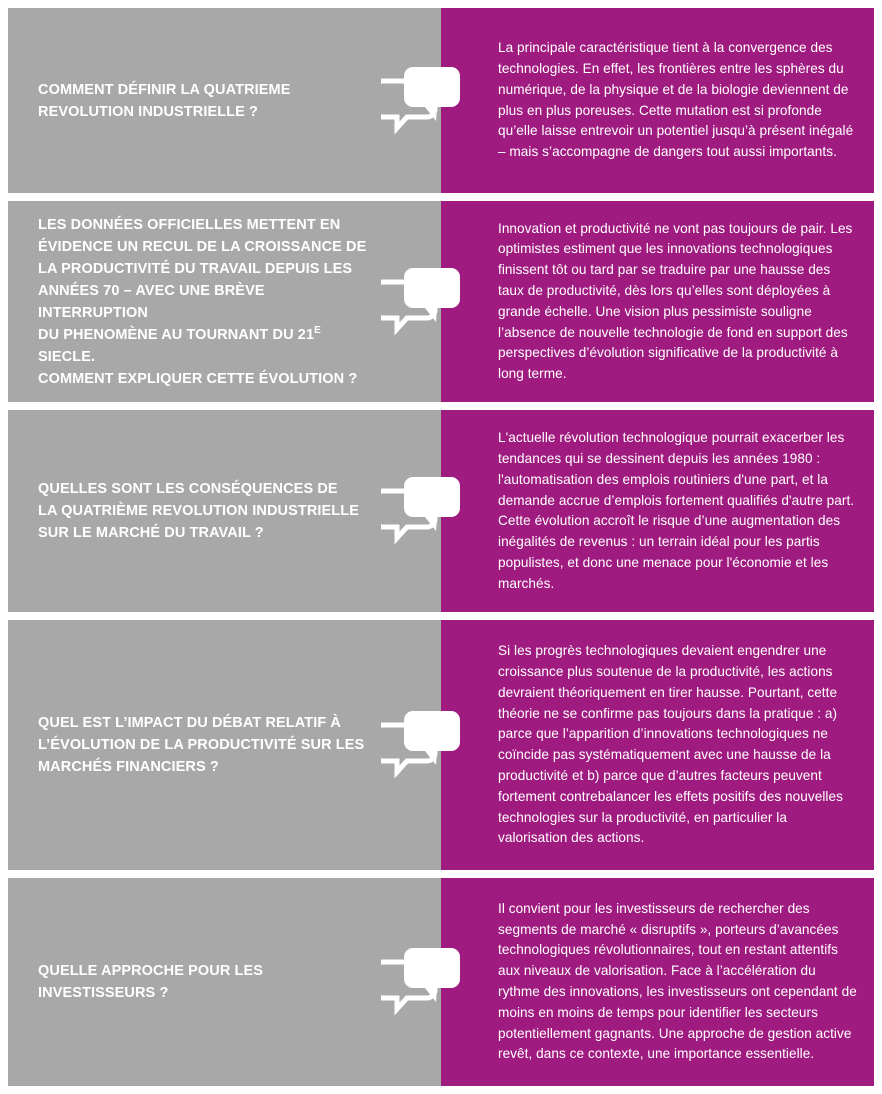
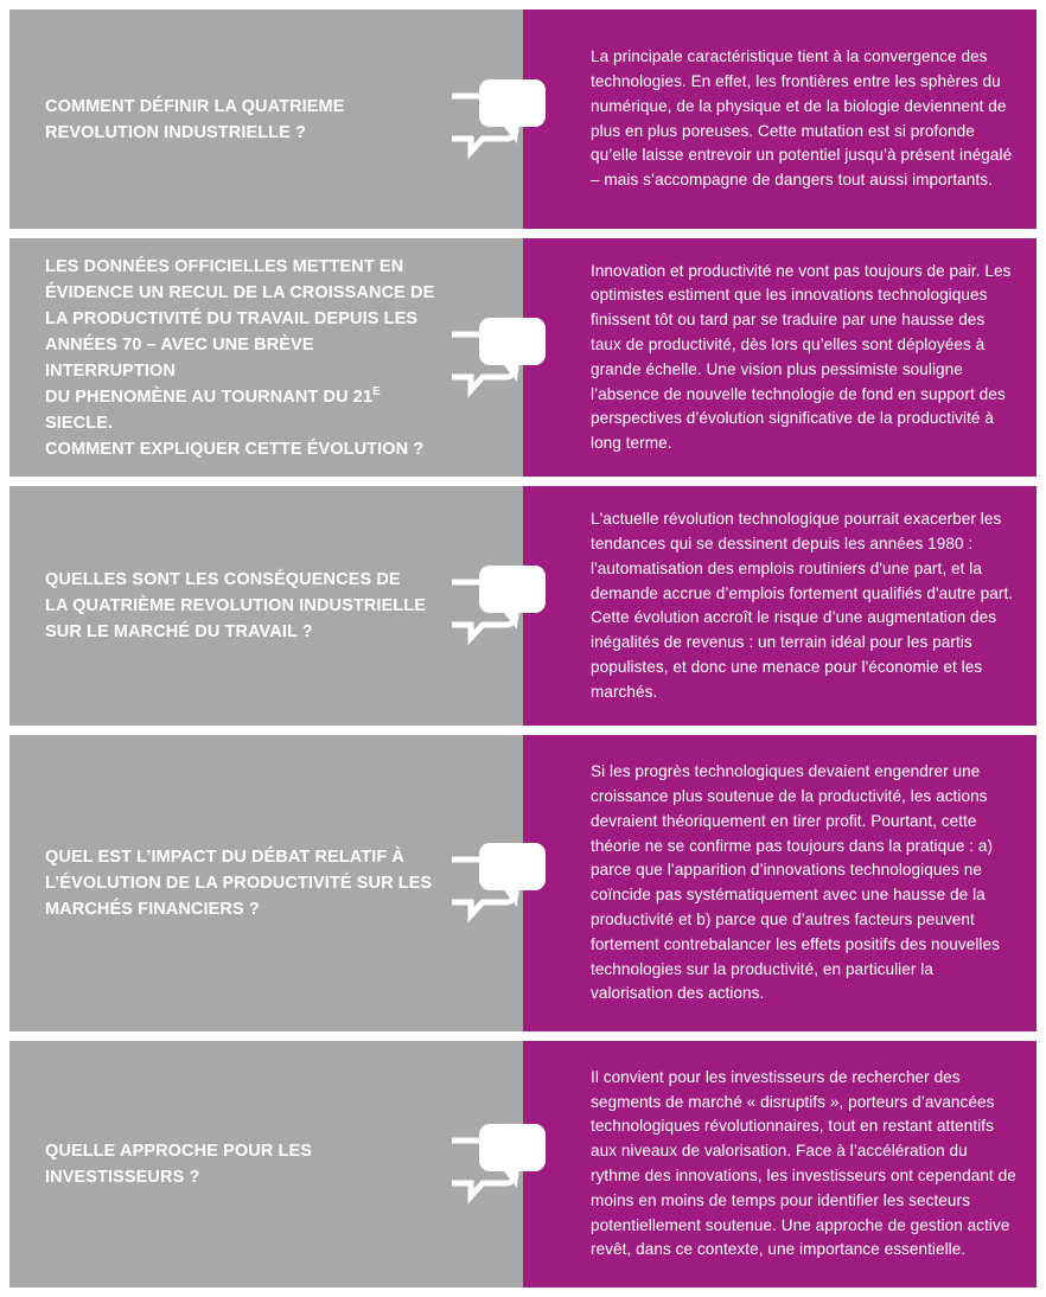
  COMMENT DÉFINIR LA QUATRIEME
  REVOLUTION INDUSTRIELLE ?
  La principale caractéristique tient à la convergence des technologies. En effet, les frontières entre les sphères du numérique, de la physique et de la biologie deviennent de plus en plus poreuses. Cette mutation est si profonde qu’elle laisse entrevoir un potentiel jusqu’à présent inégalé – mais s’accompagne de dangers tout aussi importants.
  LES DONNÉES OFFICIELLES METTENT EN
  ÉVIDENCE UN RECUL DE LA CROISSANCE DE
  LA PRODUCTIVITÉ DU TRAVAIL DEPUIS LES
  ANNÉES 70 – AVEC UNE BRÈVE INTERRUPTION
  DU PHENOMÈNE AU TOURNANT DU 21E SIECLE.
  COMMENT EXPLIQUER CETTE ÉVOLUTION ?
  Innovation et productivité ne vont pas toujours de pair. Les optimistes estiment que les innovations technologiques finissent tôt ou tard par se traduire par une hausse des taux de productivité, dès lors qu’elles sont déployées à grande échelle. Une vision plus pessimiste souligne l’absence de nouvelle technologie de fond en support des perspectives d’évolution significative de la productivité à long terme.
  QUELLES SONT LES CONSÉQUENCES DE
  LA QUATRIÈME REVOLUTION INDUSTRIELLE
  SUR LE MARCHÉ DU TRAVAIL ?
  L'actuelle révolution technologique pourrait exacerber les tendances qui se dessinent depuis les années 1980 : l'automatisation des emplois routiniers d'une part, et la demande accrue d’emplois fortement qualifiés d'autre part. Cette évolution accroît le risque d’une augmentation des inégalités de revenus : un terrain idéal pour les partis populistes, et donc une menace pour l'économie et les marchés.
  QUEL EST L’IMPACT DU DÉBAT RELATIF À
  L’ÉVOLUTION DE LA PRODUCTIVITÉ SUR LES
  MARCHÉS FINANCIERS ?
- Si les progrès technologiques devaient engendrer une croissance plus soutenue de la productivité, les actions devraient théoriquement en tirer hausse. Pourtant, cette théorie ne se confirme pas toujours dans la pratique : a) parce que l’apparition d’innovations technologiques ne coïncide pas systématiquement avec une hausse de la productivité et b) parce que d’autres facteurs peuvent fortement contrebalancer les effets positifs des nouvelles technologies sur la productivité, en particulier la valorisation des actions.
+ Si les progrès technologiques devaient engendrer une croissance plus soutenue de la productivité, les actions devraient théoriquement en tirer profit. Pourtant, cette théorie ne se confirme pas toujours dans la pratique : a) parce que l’apparition d’innovations technologiques ne coïncide pas systématiquement avec une hausse de la productivité et b) parce que d’autres facteurs peuvent fortement contrebalancer les effets positifs des nouvelles technologies sur la productivité, en particulier la valorisation des actions.
  QUELLE APPROCHE POUR LES INVESTISSEURS ?
- Il convient pour les investisseurs de rechercher des segments de marché « disruptifs », porteurs d’avancées technologiques révolutionnaires, tout en restant attentifs aux niveaux de valorisation. Face à l’accélération du rythme des innovations, les investisseurs ont cependant de moins en moins de temps pour identifier les secteurs potentiellement gagnants. Une approche de gestion active revêt, dans ce contexte, une importance essentielle.
+ Il convient pour les investisseurs de rechercher des segments de marché « disruptifs », porteurs d’avancées technologiques révolutionnaires, tout en restant attentifs aux niveaux de valorisation. Face à l’accélération du rythme des innovations, les investisseurs ont cependant de moins en moins de temps pour identifier les secteurs potentiellement soutenue. Une approche de gestion active revêt, dans ce contexte, une importance essentielle.
